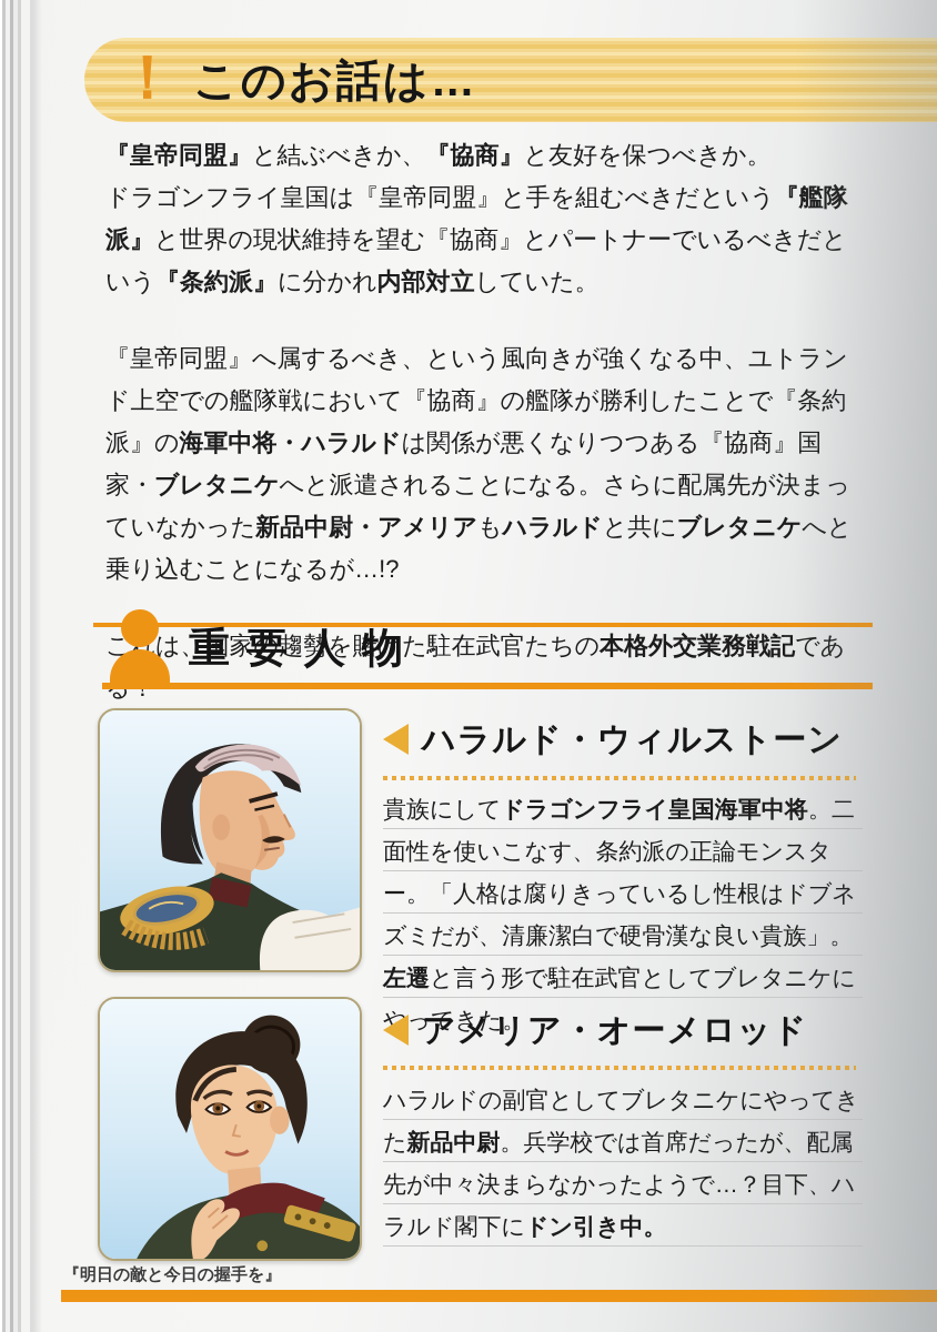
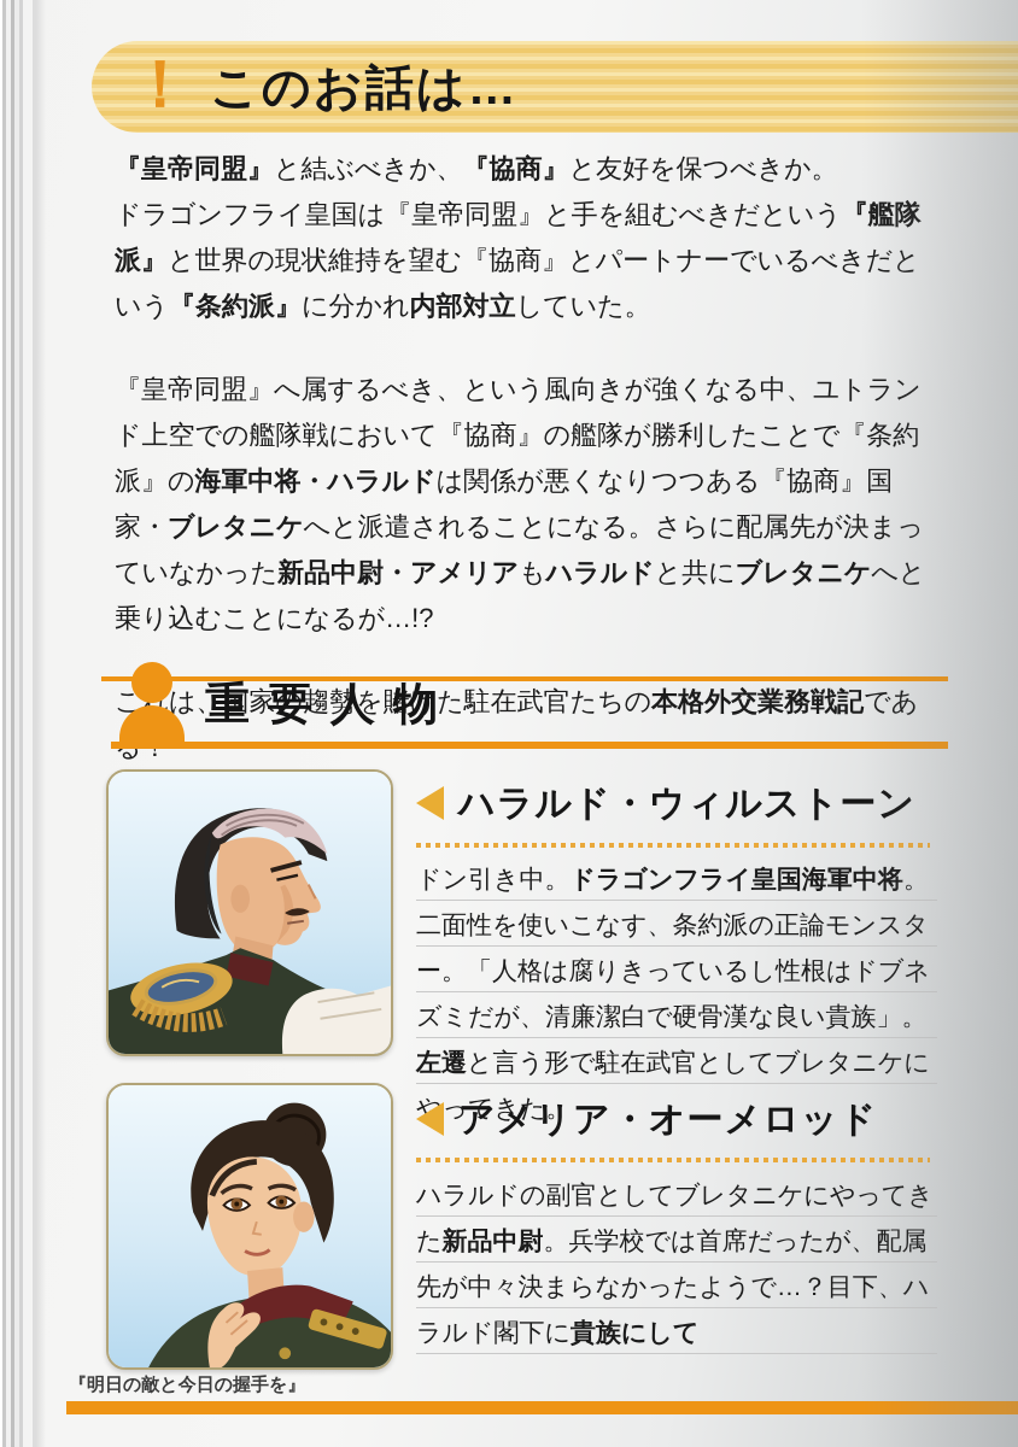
  ！
  このお話は…
  『皇帝同盟』と結ぶべきか、『協商』と友好を保つべきか。
  ドラゴンフライ皇国は『皇帝同盟』と手を組むべきだという『派』と世界の現状維持を望む『協商』とパートナーでいるべきいう『条約派』に分かれ内部対立していた。
  『皇帝同盟』へ属するべき、という風向きが強くなる中、ユトド上空での艦隊戦において『協商』の艦隊が勝利したことで『派』の海軍中将・ハラルドは関係が悪くなりつつある『協商』家・ブレタニケへと派遣されることになる。さらに配属先が決ていなかった新品中尉・アメリアもハラルドと共にブレタニケ乗り込むことになるが…!?
  こは、国家の趨勢を賭けた駐在武官たちの本格外交業務戦記
  重要人物
  ハラルド・ウィルストー
- 貴族にしてドラゴンフライ皇国海軍中面性を使いこなす、条約派の正論モンー。「人格は腐りきっているし性根はズミだが、清廉潔白で硬骨漢な良い貴左遷と言う形で駐在武官としてブレタやってきた。
+ ドン引き中。ドラゴンフライ皇国海軍二面性を使いこなす、条約派の正論モー。「人格は腐りきっているし性根はズミだが、清廉潔白で硬骨漢な良い貴左遷と言う形で駐在武官としてブレタやってきた。
  アメリア・オーメロッド
- ハラルドの副官としてブレタニケにやた新品中尉。兵学校では首席だったが先が中々決まらなかったようで…？目ラルド閣下にドン引き中。
+ ハラルドの副官としてブレタニケにやた新品中尉。兵学校では首席だったが先が中々決まらなかったようで…？目ラルド閣下に貴族にして
  『明日の敵と今日の握手を』
